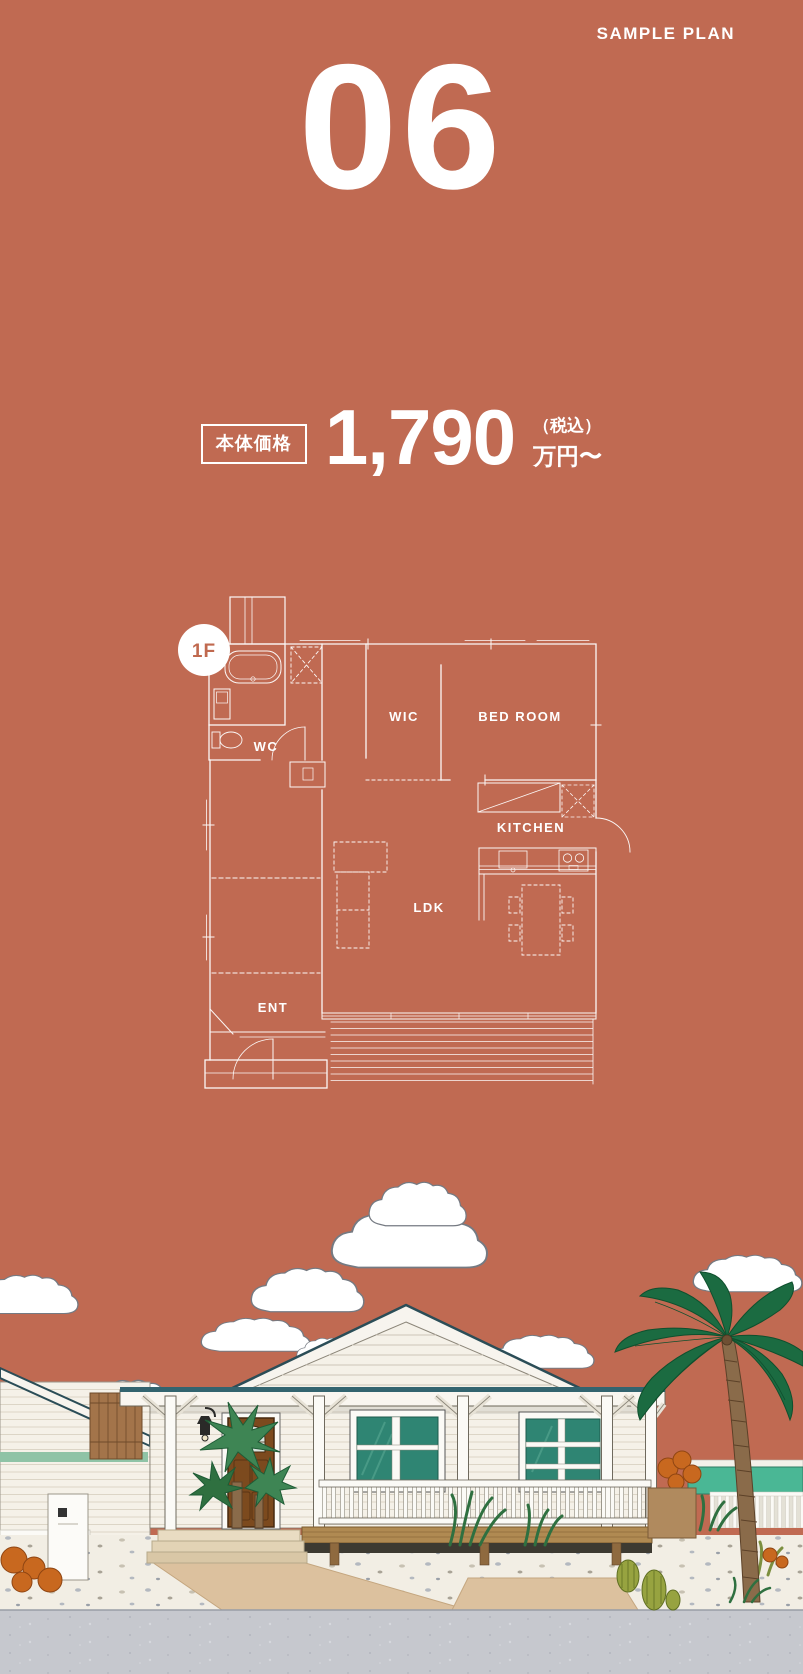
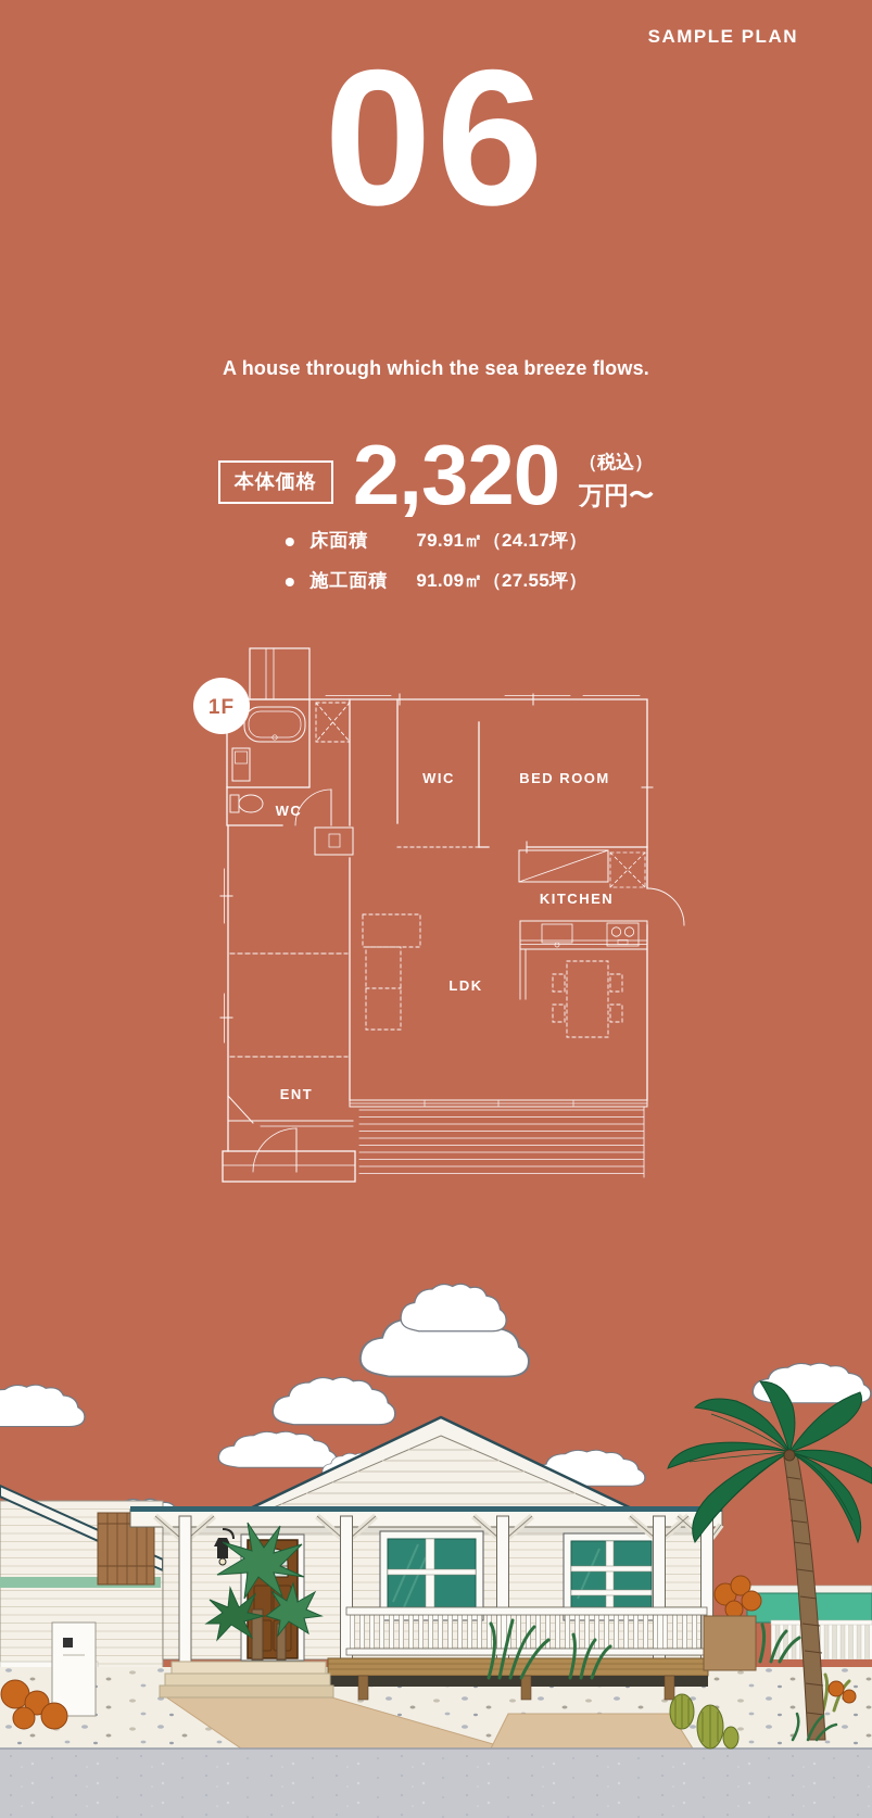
  SAMPLE PLAN
  06
+ A house through which the sea breeze flows.
  本体価格
- 1,790
+ 2,320
  （税込）
  万円〜
+ 床面積
+ 79.91㎡（24.17坪）
+ 施工面積
+ 91.09㎡（27.55坪）
  WC
  WIC
  BED ROOM
  KITCHEN
  LDK
  ENT
  1F
